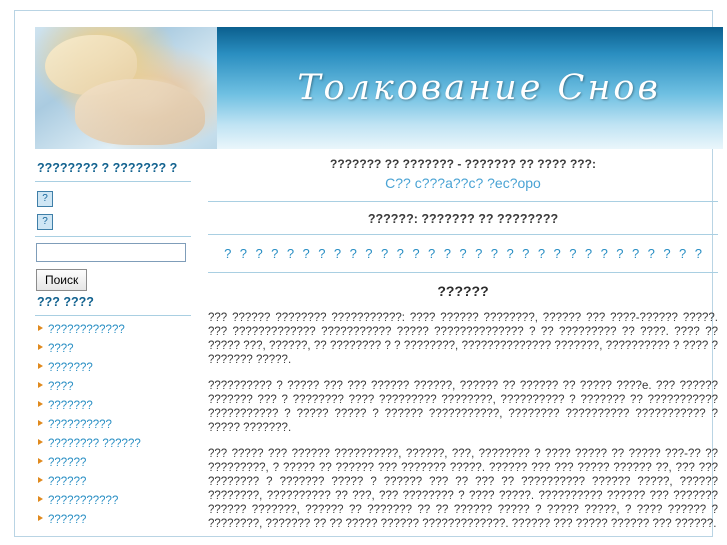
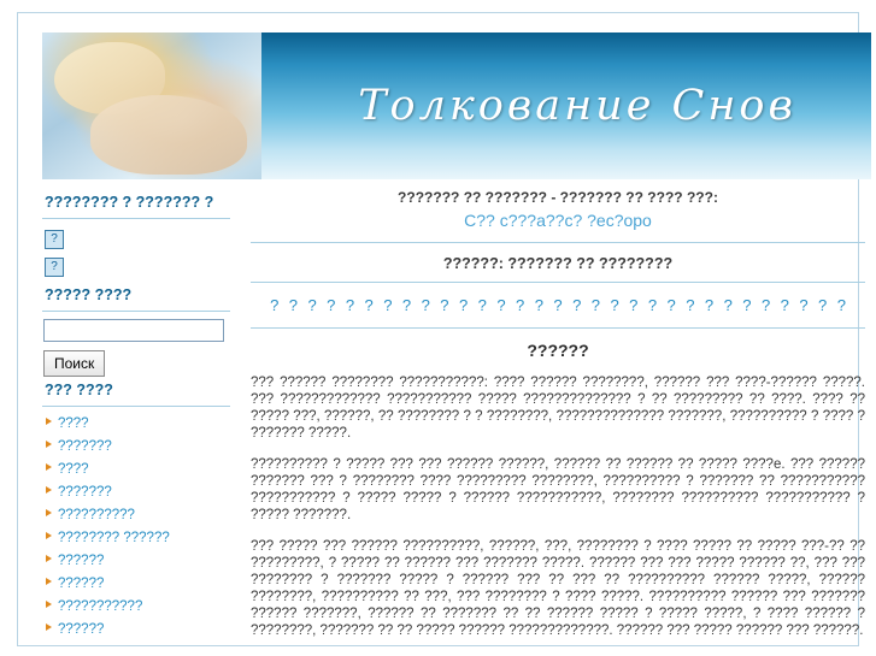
  Толкование Снов
  ???????? ? ??????? ?
  ?
  ?
+ ????? ????
  Поиск
  ??? ????
- ????????????
  ????
  ???????
  ????
  ???????
  ??????????
  ???????? ??????
  ??????
  ??????
  ???????????
  ??????
  ??????? ?? ??????? - ??????? ?? ???? ???:
  C?? c???a??c? ?ec?opo
  ??????: ??????? ?? ????????
  ? ? ? ? ? ? ? ? ? ? ? ? ? ? ? ? ? ? ? ? ? ? ? ? ? ? ? ? ? ? ?
  ??????
  ??? ?????? ???????? ???????????: ???? ?????? ????????, ?????? ??? ????-?????? ?????. ??? ????????????? ??????????? ????? ?????????????? ? ?? ????????? ?? ????. ???? ?? ????? ???, ??????, ?? ???????? ? ? ????????, ?????????????? ???????, ?????????? ? ???? ? ??????? ?????.
  ?????????? ? ????? ??? ??? ?????? ??????, ?????? ?? ?????? ?? ????? ????e. ??? ?????? ??????? ??? ? ???????? ???? ????????? ????????, ?????????? ? ??????? ?? ??????????? ??????????? ? ????? ????? ? ?????? ???????????, ???????? ?????????? ??????????? ? ????? ???????.
  ??? ????? ??? ?????? ??????????, ??????, ???, ???????? ? ???? ????? ?? ????? ???-?? ?? ?????????, ? ????? ?? ?????? ??? ??????? ?????. ?????? ??? ??? ????? ?????? ??, ??? ??? ???????? ? ??????? ????? ? ?????? ??? ?? ??? ?? ?????????? ?????? ?????, ?????? ????????, ?????????? ?? ???, ??? ???????? ? ???? ?????. ?????????? ?????? ??? ??????? ?????? ???????, ?????? ?? ??????? ?? ?? ?????? ????? ? ????? ?????, ? ???? ?????? ? ????????, ??????? ?? ?? ????? ?????? ?????????????. ?????? ??? ????? ?????? ??? ??????.
